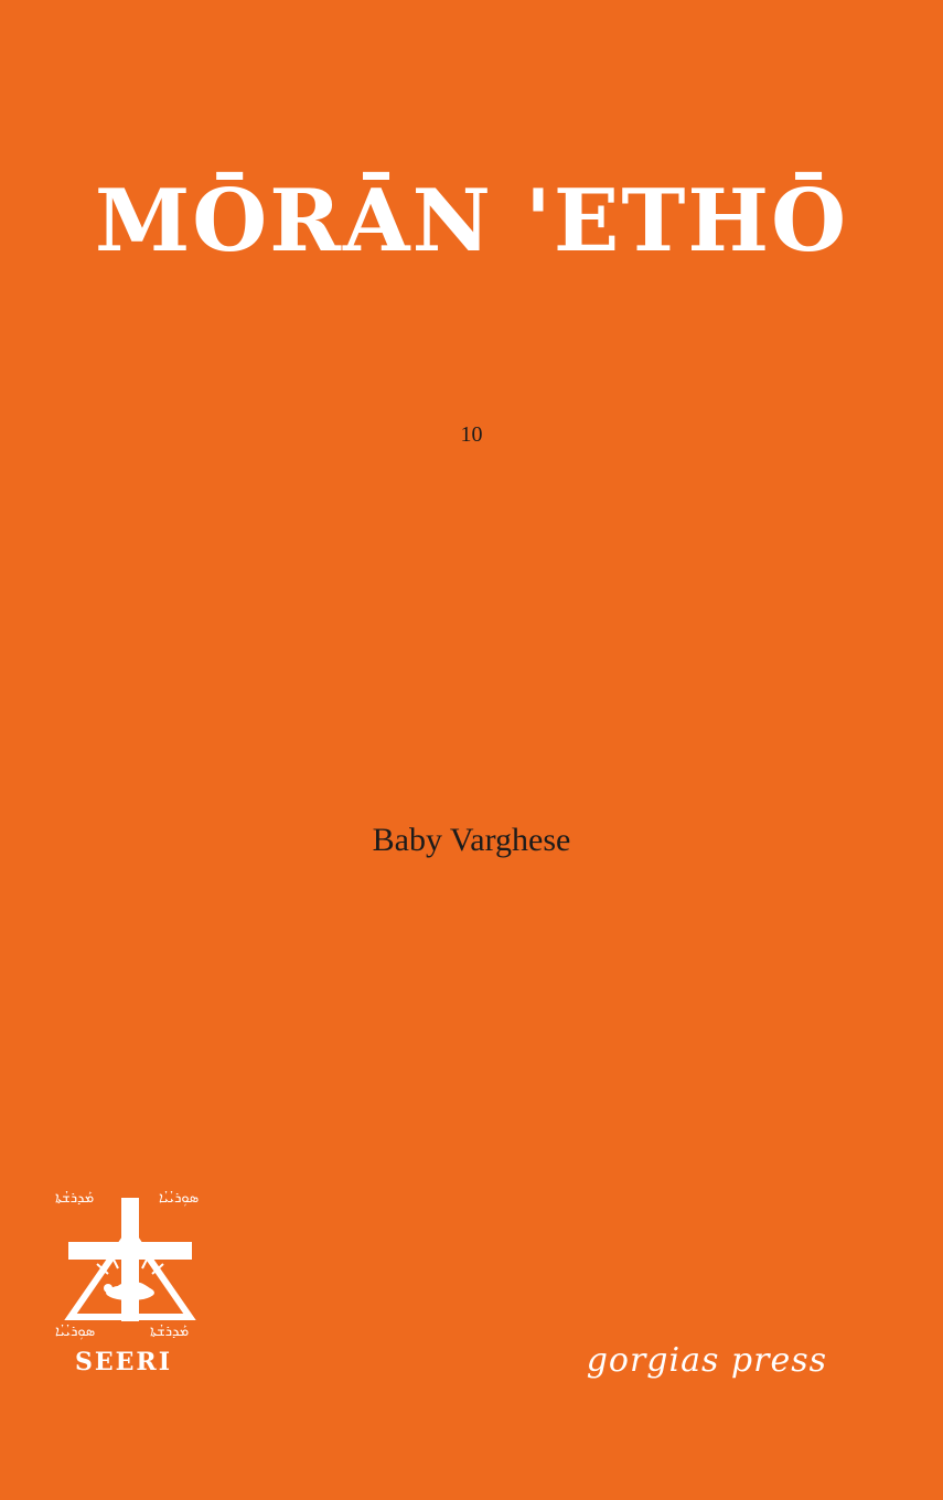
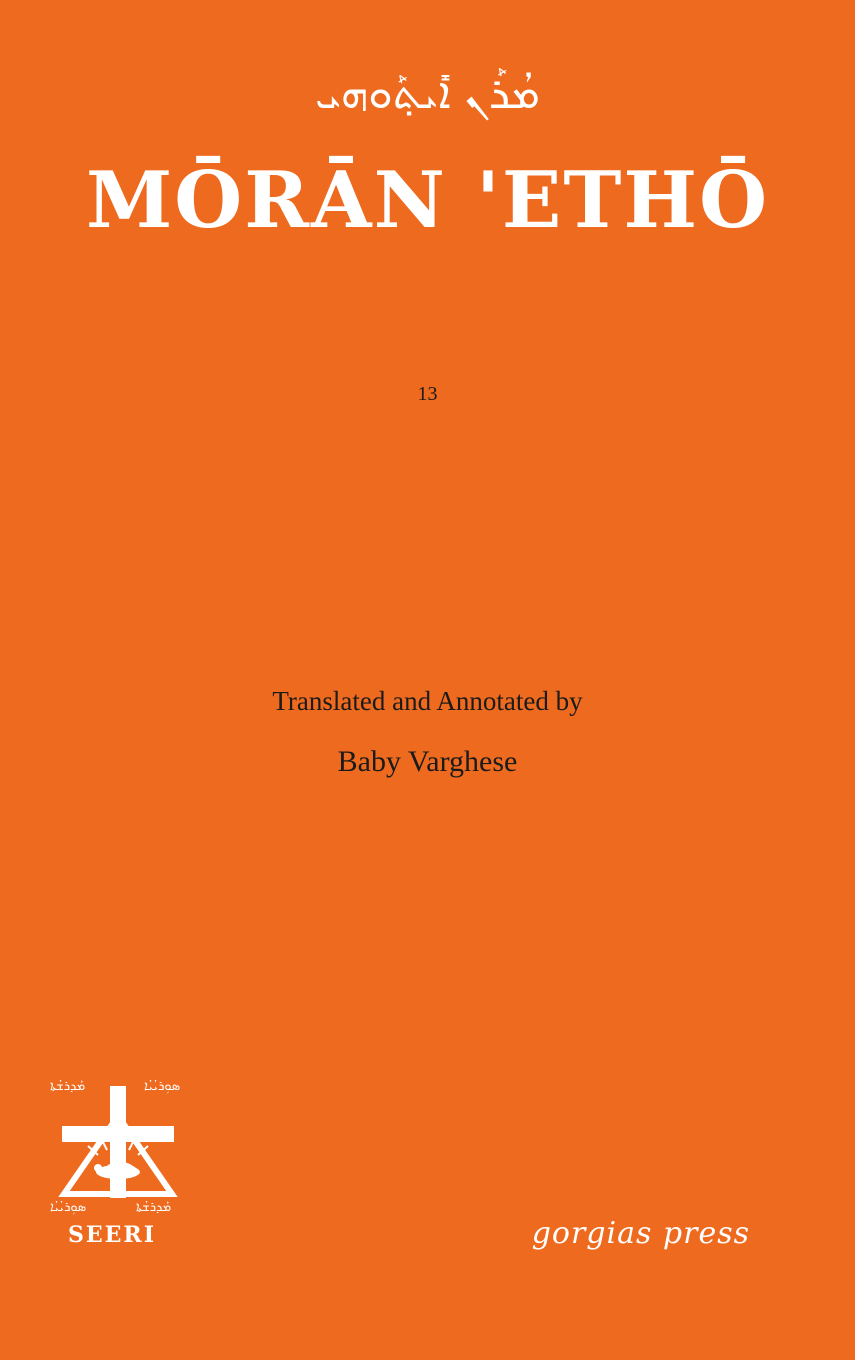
+ ܡܳܪܰܢ ܐܺܝܬ݂ܰܘܗܝ
  MŌRĀN 'ETHŌ
- 10
+ 13
+ Translated and Annotated by
  Baby Varghese
  ܡܰܕܪܫܳܬܐ
  ܣܘܼܪܝܳܝܳܐ
  ܣܘܼܪܝܳܝܳܐ
  ܡܰܕܪܫܳܬܐ
  SEERI
  gorgias press
